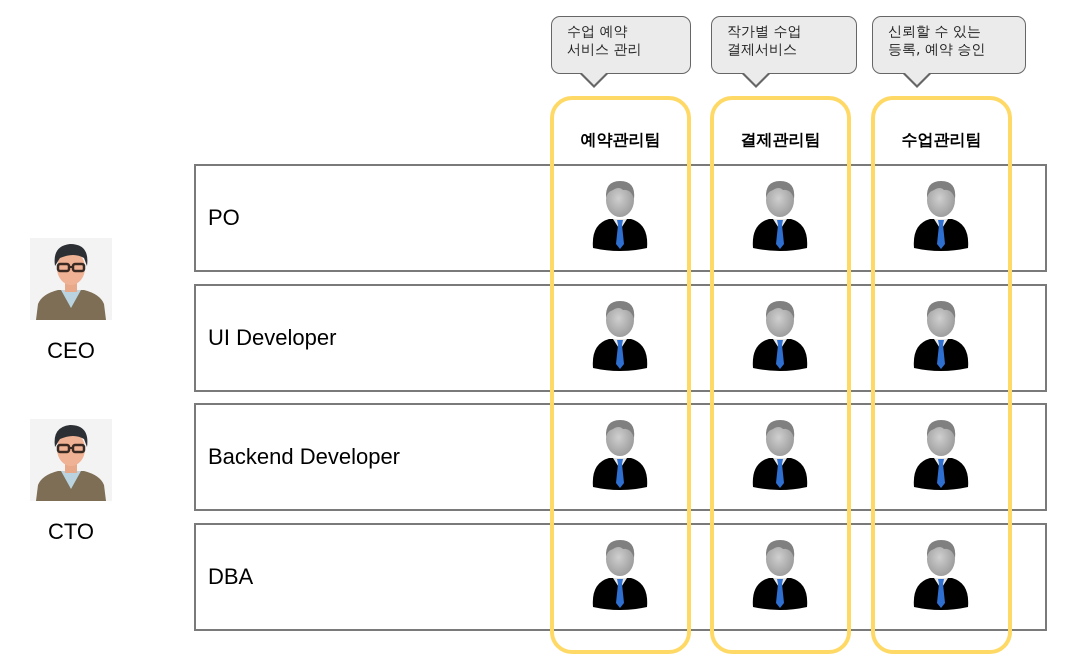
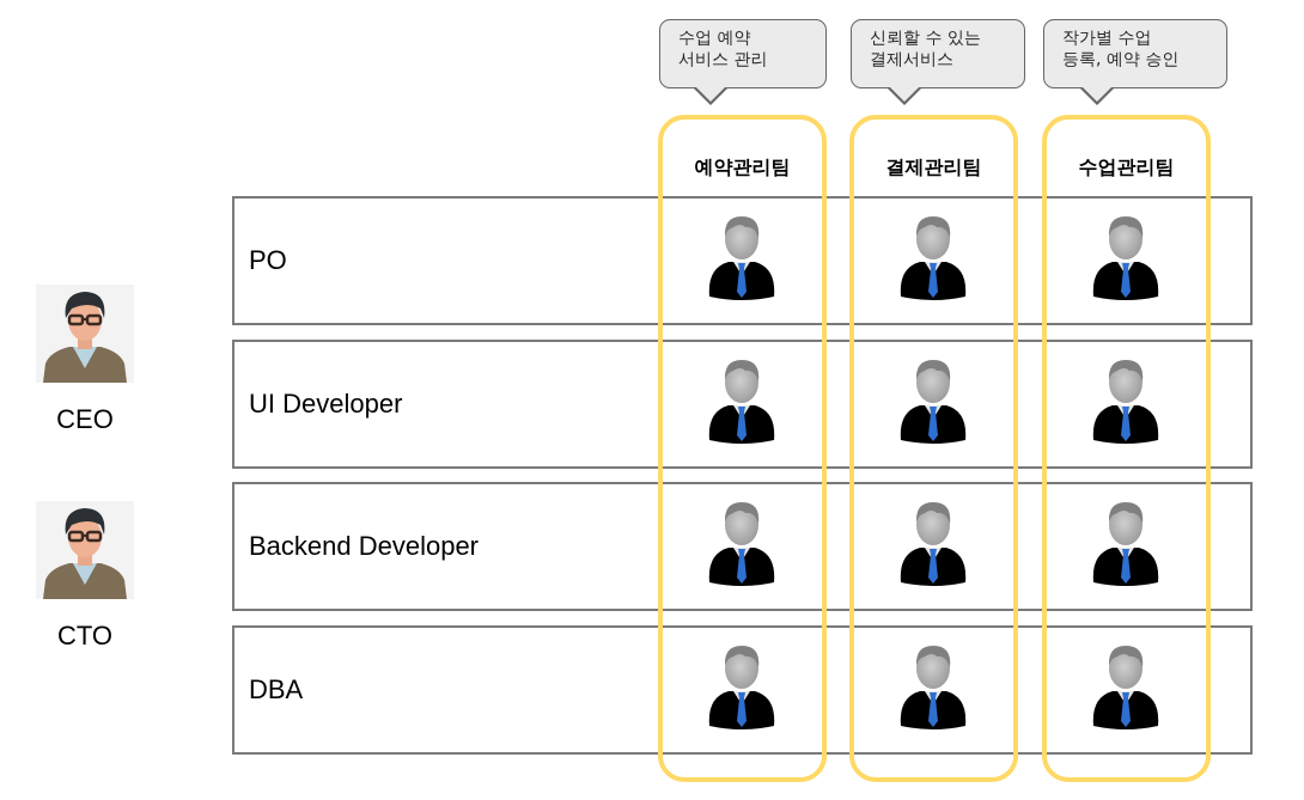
  CEO
  CTO
  PO
  UI Developer
  Backend Developer
  DBA
  예약관리팀
  결제관리팀
  수업관리팀
  수업 예약
  서비스 관리
- 작가별 수업
+ 신뢰할 수 있는
  결제서비스
- 신뢰할 수 있는
+ 작가별 수업
  등록, 예약 승인
